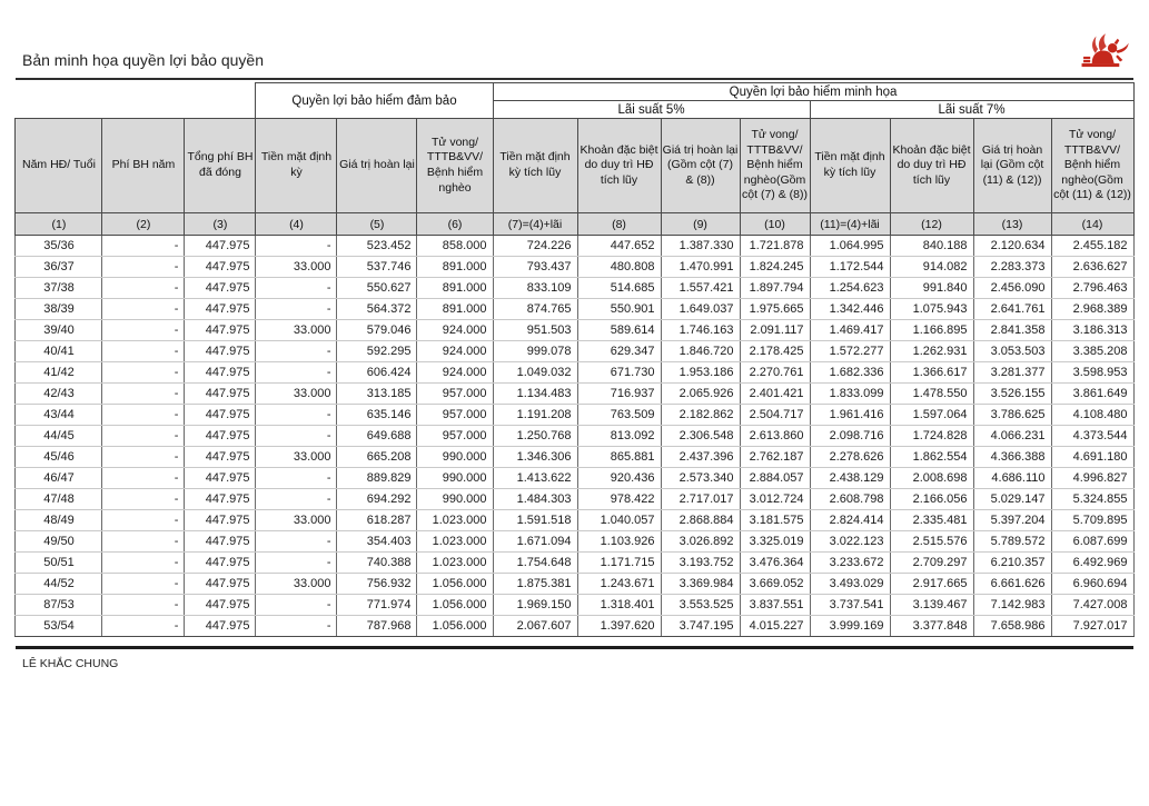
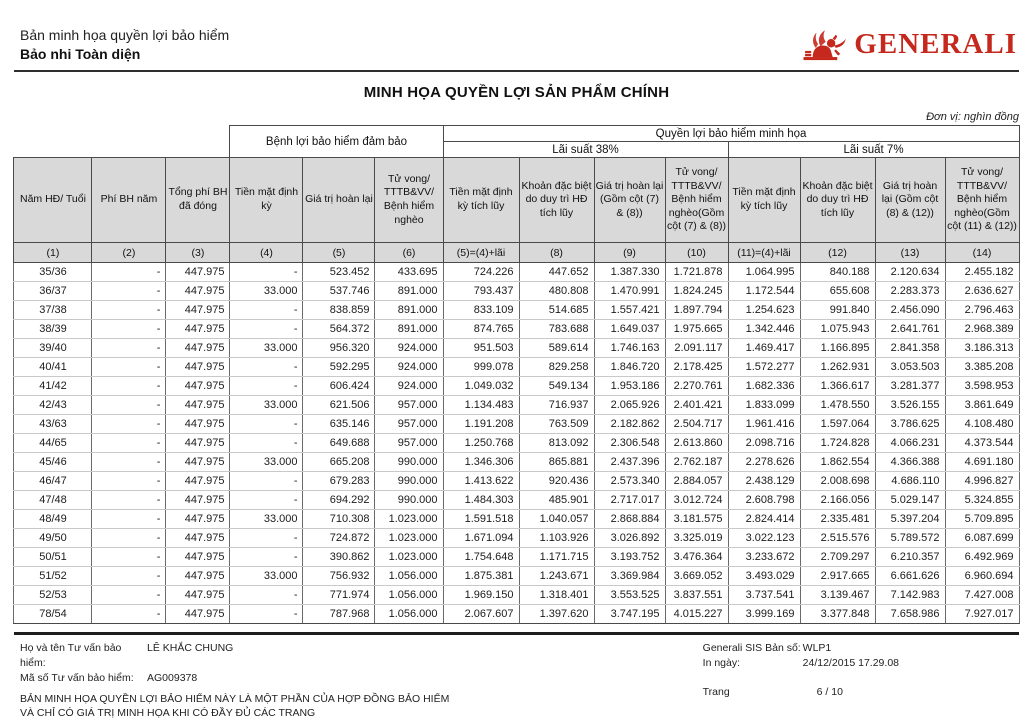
- Bản minh họa quyền lợi bảo quyền
+ Bản minh họa quyền lợi bảo hiểm
+ Bảo nhi Toàn diện
+ GENERALI
+ MINH HỌA QUYỀN LỢI SẢN PHẨM CHÍNH
+ Đơn vị: nghìn đồng
- 	Quyền lợi bảo hiểm đảm bảo	Quyền lợi bảo hiểm minh họa
+ 	Bệnh lợi bảo hiểm đảm bảo	Quyền lợi bảo hiểm minh họa
- Lãi suất 5%	Lãi suất 7%
+ Lãi suất 38%	Lãi suất 7%
- Năm HĐ/ Tuổi	Phí BH năm	Tổng phí BH đã đóng	Tiền mặt định kỳ	Giá trị hoàn lại	Tử vong/ TTTB&VV/ Bệnh hiểm nghèo	Tiền mặt định kỳ tích lũy	Khoản đặc biệt do duy trì HĐ tích lũy	Giá trị hoàn lại (Gồm cột (7) & (8))	Tử vong/ TTTB&VV/ Bệnh hiểm nghèo(Gồm cột (7) & (8))	Tiền mặt định kỳ tích lũy	Khoản đặc biệt do duy trì HĐ tích lũy	Giá trị hoàn lại (Gồm cột (11) & (12))	Tử vong/ TTTB&VV/ Bệnh hiểm nghèo(Gồm cột (11) & (12))
+ Năm HĐ/ Tuổi	Phí BH năm	Tổng phí BH đã đóng	Tiền mặt định kỳ	Giá trị hoàn lại	Tử vong/ TTTB&VV/ Bệnh hiểm nghèo	Tiền mặt định kỳ tích lũy	Khoản đặc biệt do duy trì HĐ tích lũy	Giá trị hoàn lại (Gồm cột (7) & (8))	Tử vong/ TTTB&VV/ Bệnh hiểm nghèo(Gồm cột (7) & (8))	Tiền mặt định kỳ tích lũy	Khoản đặc biệt do duy trì HĐ tích lũy	Giá trị hoàn lại (Gồm cột (8) & (12))	Tử vong/ TTTB&VV/ Bệnh hiểm nghèo(Gồm cột (11) & (12))
- (1)	(2)	(3)	(4)	(5)	(6)	(7)=(4)+lãi	(8)	(9)	(10)	(11)=(4)+lãi	(12)	(13)	(14)
+ (1)	(2)	(3)	(4)	(5)	(6)	(5)=(4)+lãi	(8)	(9)	(10)	(11)=(4)+lãi	(12)	(13)	(14)
- 35/36	-	447.975	-	523.452	858.000	724.226	447.652	1.387.330	1.721.878	1.064.995	840.188	2.120.634	2.455.182
+ 35/36	-	447.975	-	523.452	433.695	724.226	447.652	1.387.330	1.721.878	1.064.995	840.188	2.120.634	2.455.182
- 36/37	-	447.975	33.000	537.746	891.000	793.437	480.808	1.470.991	1.824.245	1.172.544	914.082	2.283.373	2.636.627
+ 36/37	-	447.975	33.000	537.746	891.000	793.437	480.808	1.470.991	1.824.245	1.172.544	655.608	2.283.373	2.636.627
- 37/38	-	447.975	-	550.627	891.000	833.109	514.685	1.557.421	1.897.794	1.254.623	991.840	2.456.090	2.796.463
+ 37/38	-	447.975	-	838.859	891.000	833.109	514.685	1.557.421	1.897.794	1.254.623	991.840	2.456.090	2.796.463
- 38/39	-	447.975	-	564.372	891.000	874.765	550.901	1.649.037	1.975.665	1.342.446	1.075.943	2.641.761	2.968.389
+ 38/39	-	447.975	-	564.372	891.000	874.765	783.688	1.649.037	1.975.665	1.342.446	1.075.943	2.641.761	2.968.389
- 39/40	-	447.975	33.000	579.046	924.000	951.503	589.614	1.746.163	2.091.117	1.469.417	1.166.895	2.841.358	3.186.313
+ 39/40	-	447.975	33.000	956.320	924.000	951.503	589.614	1.746.163	2.091.117	1.469.417	1.166.895	2.841.358	3.186.313
- 40/41	-	447.975	-	592.295	924.000	999.078	629.347	1.846.720	2.178.425	1.572.277	1.262.931	3.053.503	3.385.208
+ 40/41	-	447.975	-	592.295	924.000	999.078	829.258	1.846.720	2.178.425	1.572.277	1.262.931	3.053.503	3.385.208
- 41/42	-	447.975	-	606.424	924.000	1.049.032	671.730	1.953.186	2.270.761	1.682.336	1.366.617	3.281.377	3.598.953
+ 41/42	-	447.975	-	606.424	924.000	1.049.032	549.134	1.953.186	2.270.761	1.682.336	1.366.617	3.281.377	3.598.953
- 42/43	-	447.975	33.000	313.185	957.000	1.134.483	716.937	2.065.926	2.401.421	1.833.099	1.478.550	3.526.155	3.861.649
+ 42/43	-	447.975	33.000	621.506	957.000	1.134.483	716.937	2.065.926	2.401.421	1.833.099	1.478.550	3.526.155	3.861.649
- 43/44	-	447.975	-	635.146	957.000	1.191.208	763.509	2.182.862	2.504.717	1.961.416	1.597.064	3.786.625	4.108.480
+ 43/63	-	447.975	-	635.146	957.000	1.191.208	763.509	2.182.862	2.504.717	1.961.416	1.597.064	3.786.625	4.108.480
- 44/45	-	447.975	-	649.688	957.000	1.250.768	813.092	2.306.548	2.613.860	2.098.716	1.724.828	4.066.231	4.373.544
+ 44/65	-	447.975	-	649.688	957.000	1.250.768	813.092	2.306.548	2.613.860	2.098.716	1.724.828	4.066.231	4.373.544
  45/46	-	447.975	33.000	665.208	990.000	1.346.306	865.881	2.437.396	2.762.187	2.278.626	1.862.554	4.366.388	4.691.180
- 46/47	-	447.975	-	889.829	990.000	1.413.622	920.436	2.573.340	2.884.057	2.438.129	2.008.698	4.686.110	4.996.827
+ 46/47	-	447.975	-	679.283	990.000	1.413.622	920.436	2.573.340	2.884.057	2.438.129	2.008.698	4.686.110	4.996.827
- 47/48	-	447.975	-	694.292	990.000	1.484.303	978.422	2.717.017	3.012.724	2.608.798	2.166.056	5.029.147	5.324.855
+ 47/48	-	447.975	-	694.292	990.000	1.484.303	485.901	2.717.017	3.012.724	2.608.798	2.166.056	5.029.147	5.324.855
- 48/49	-	447.975	33.000	618.287	1.023.000	1.591.518	1.040.057	2.868.884	3.181.575	2.824.414	2.335.481	5.397.204	5.709.895
+ 48/49	-	447.975	33.000	710.308	1.023.000	1.591.518	1.040.057	2.868.884	3.181.575	2.824.414	2.335.481	5.397.204	5.709.895
- 49/50	-	447.975	-	354.403	1.023.000	1.671.094	1.103.926	3.026.892	3.325.019	3.022.123	2.515.576	5.789.572	6.087.699
+ 49/50	-	447.975	-	724.872	1.023.000	1.671.094	1.103.926	3.026.892	3.325.019	3.022.123	2.515.576	5.789.572	6.087.699
- 50/51	-	447.975	-	740.388	1.023.000	1.754.648	1.171.715	3.193.752	3.476.364	3.233.672	2.709.297	6.210.357	6.492.969
+ 50/51	-	447.975	-	390.862	1.023.000	1.754.648	1.171.715	3.193.752	3.476.364	3.233.672	2.709.297	6.210.357	6.492.969
- 44/52	-	447.975	33.000	756.932	1.056.000	1.875.381	1.243.671	3.369.984	3.669.052	3.493.029	2.917.665	6.661.626	6.960.694
+ 51/52	-	447.975	33.000	756.932	1.056.000	1.875.381	1.243.671	3.369.984	3.669.052	3.493.029	2.917.665	6.661.626	6.960.694
- 87/53	-	447.975	-	771.974	1.056.000	1.969.150	1.318.401	3.553.525	3.837.551	3.737.541	3.139.467	7.142.983	7.427.008
+ 52/53	-	447.975	-	771.974	1.056.000	1.969.150	1.318.401	3.553.525	3.837.551	3.737.541	3.139.467	7.142.983	7.427.008
- 53/54	-	447.975	-	787.968	1.056.000	2.067.607	1.397.620	3.747.195	4.015.227	3.999.169	3.377.848	7.658.986	7.927.017
+ 78/54	-	447.975	-	787.968	1.056.000	2.067.607	1.397.620	3.747.195	4.015.227	3.999.169	3.377.848	7.658.986	7.927.017
+ Họ và tên Tư vấn bảo hiểm:
  LÊ KHẮC CHUNG
+ Mã số Tư vấn bảo hiểm:
+ AG009378
+ BẢN MINH HỌA QUYỀN LỢI BẢO HIỂM NÀY LÀ MỘT PHẦN CỦA HỢP ĐỒNG BẢO HIỂM
+ VÀ CHỈ CÓ GIÁ TRỊ MINH HỌA KHI CÓ ĐẦY ĐỦ CÁC TRANG
+ Generali SIS Bản số:
+ WLP1
+ In ngày:
+ 24/12/2015 17.29.08
+ Trang
+ 6 / 10
